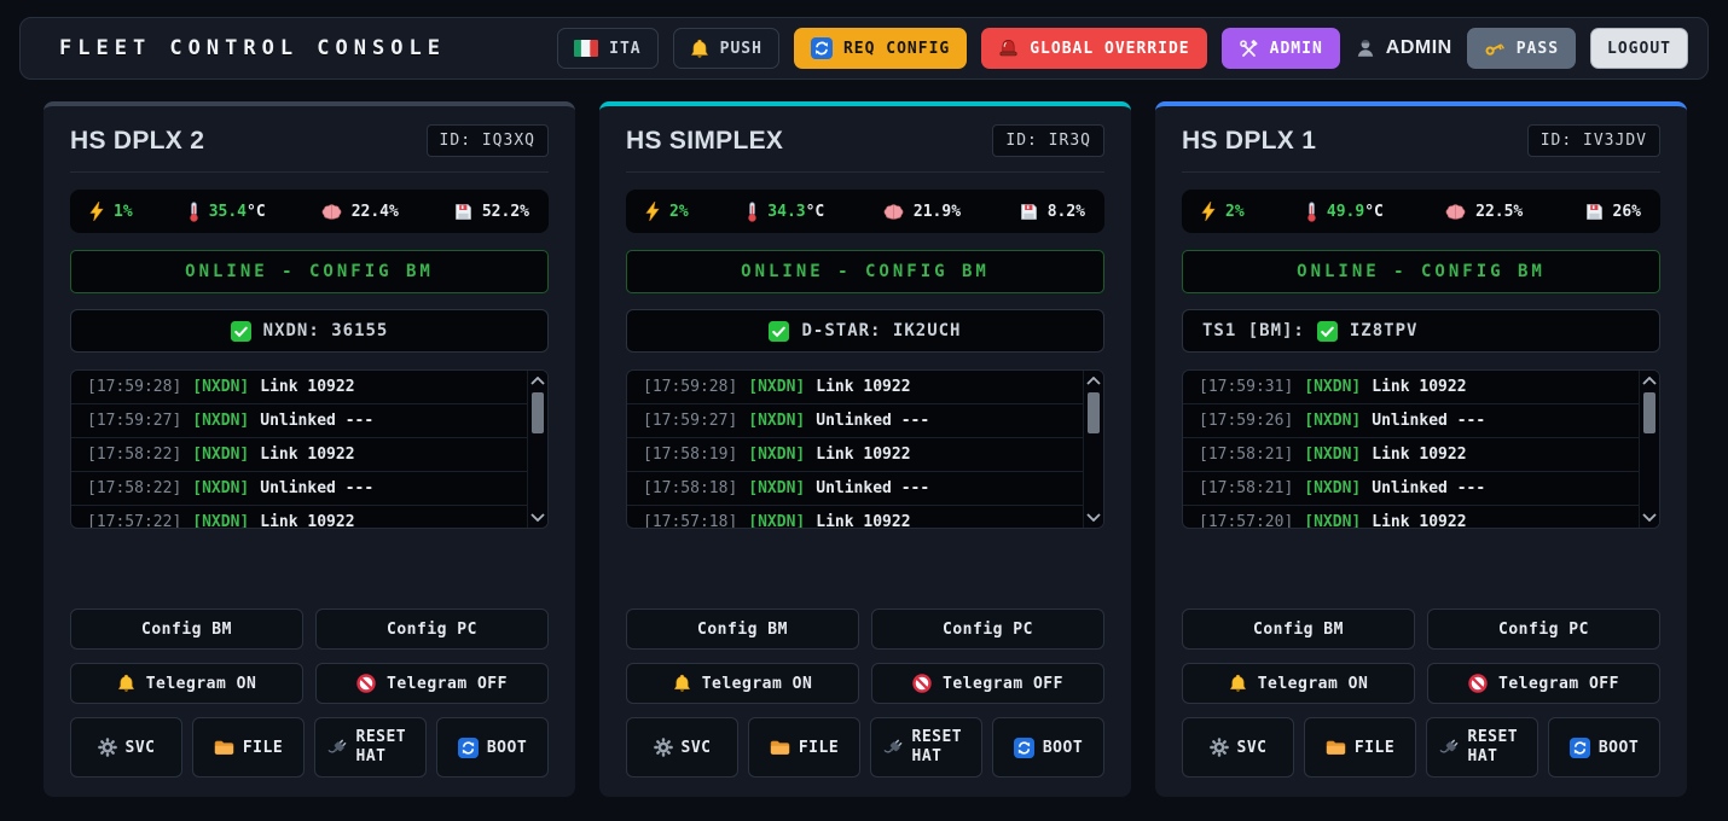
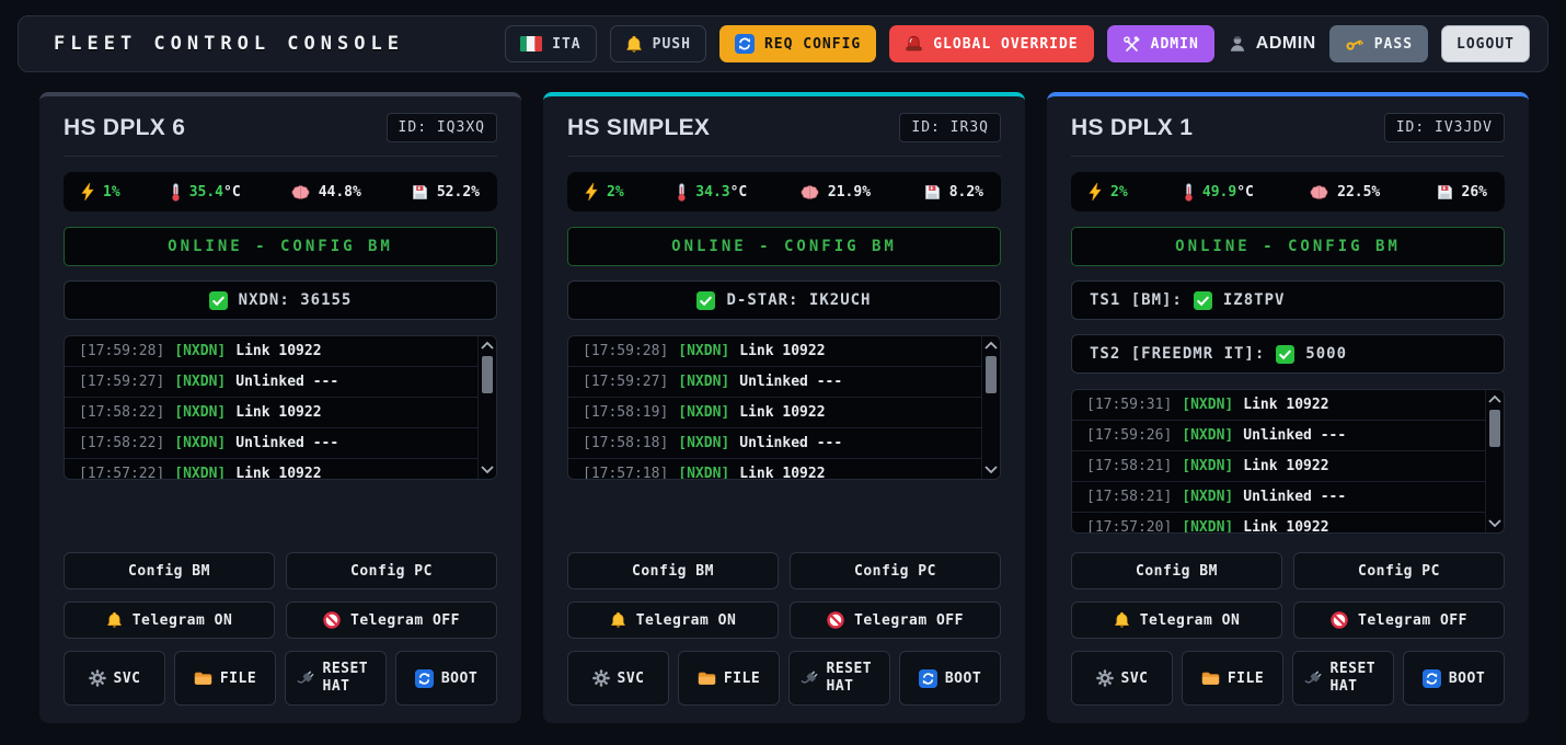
  FLEET CONTROL CONSOLE
  ITA
  PUSH
  REQ CONFIG
  GLOBAL OVERRIDE
  ADMIN
  ADMIN
  PASS
  LOGOUT
- HS DPLX 2
+ HS DPLX 6
  ID: IQ3XQ
  1%
  35.4°C
- 22.4%
+ 44.8%
  52.2%
  ONLINE - CONFIG BM
  NXDN: 36155
  [17:59:28]
  [NXDN]
  Link 10922
  [17:59:27]
  [NXDN]
  Unlinked ---
  [17:58:22]
  [NXDN]
  Link 10922
  [17:58:22]
  [NXDN]
  Unlinked ---
  [17:57:22]
  [NXDN]
  Link 10922
  Config BM
  Config PC
  Telegram ON
  Telegram OFF
  SVC
  FILE
  RESET HAT
  BOOT
  HS SIMPLEX
  ID: IR3Q
  2%
  34.3°C
  21.9%
  8.2%
  ONLINE - CONFIG BM
  D-STAR: IK2UCH
  [17:59:28]
  [NXDN]
  Link 10922
  [17:59:27]
  [NXDN]
  Unlinked ---
  [17:58:19]
  [NXDN]
  Link 10922
  [17:58:18]
  [NXDN]
  Unlinked ---
  [17:57:18]
  [NXDN]
  Link 10922
  Config BM
  Config PC
  Telegram ON
  Telegram OFF
  SVC
  FILE
  RESET HAT
  BOOT
  HS DPLX 1
  ID: IV3JDV
  2%
  49.9°C
  22.5%
  26%
  ONLINE - CONFIG BM
  TS1 [BM]:
  IZ8TPV
+ TS2 [FREEDMR IT]:
+ 5000
  [17:59:31]
  [NXDN]
  Link 10922
  [17:59:26]
  [NXDN]
  Unlinked ---
  [17:58:21]
  [NXDN]
  Link 10922
  [17:58:21]
  [NXDN]
  Unlinked ---
  [17:57:20]
  [NXDN]
  Link 10922
  Config BM
  Config PC
  Telegram ON
  Telegram OFF
  SVC
  FILE
  RESET HAT
  BOOT
